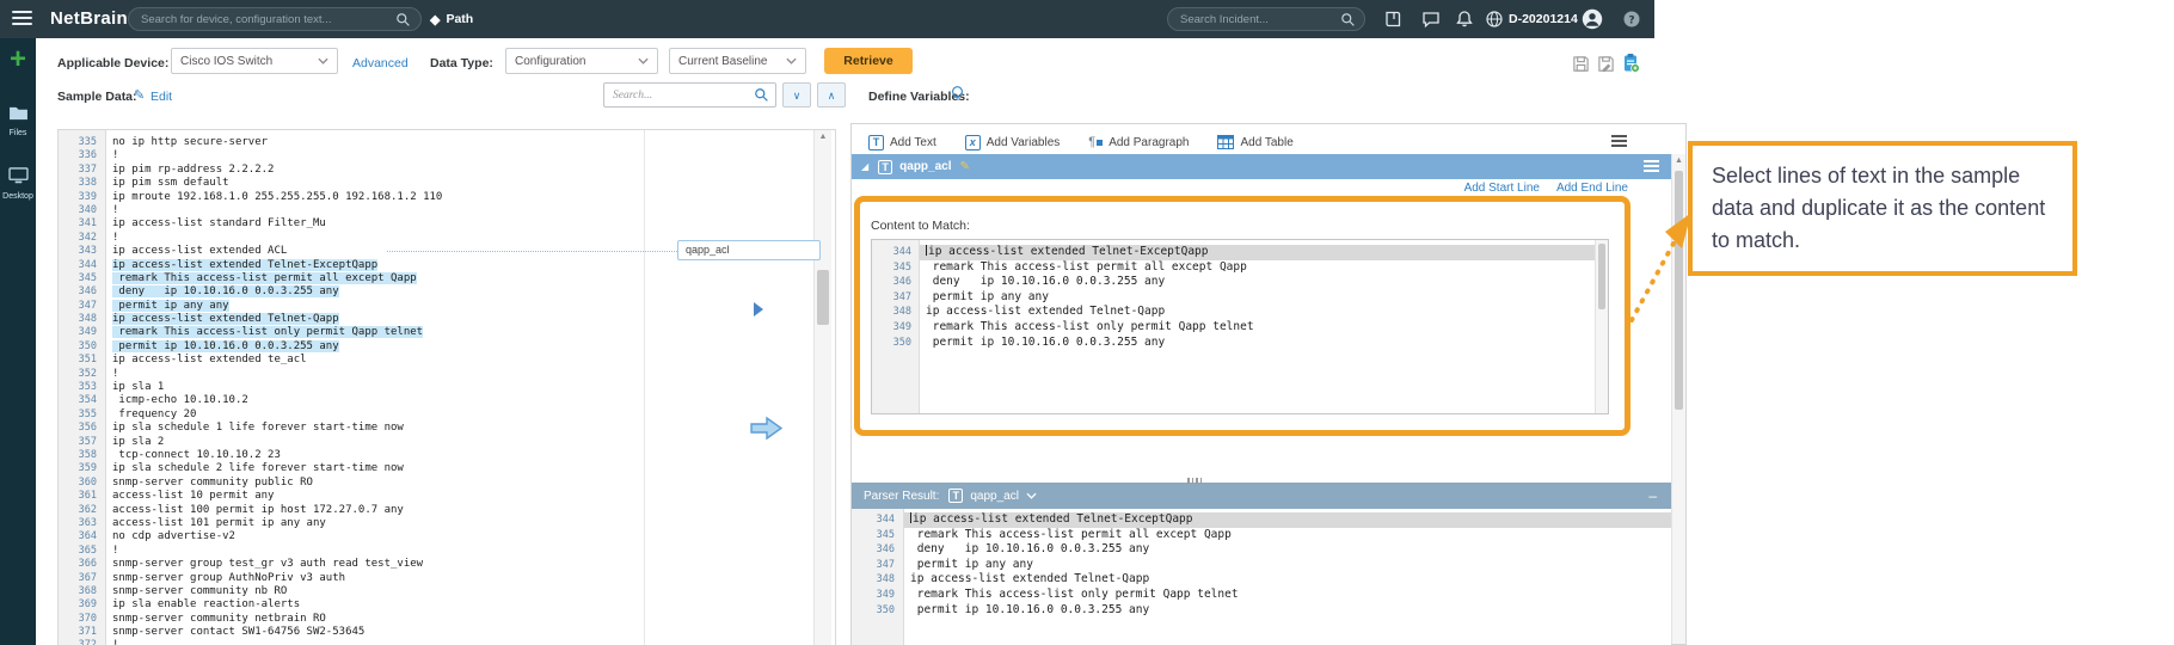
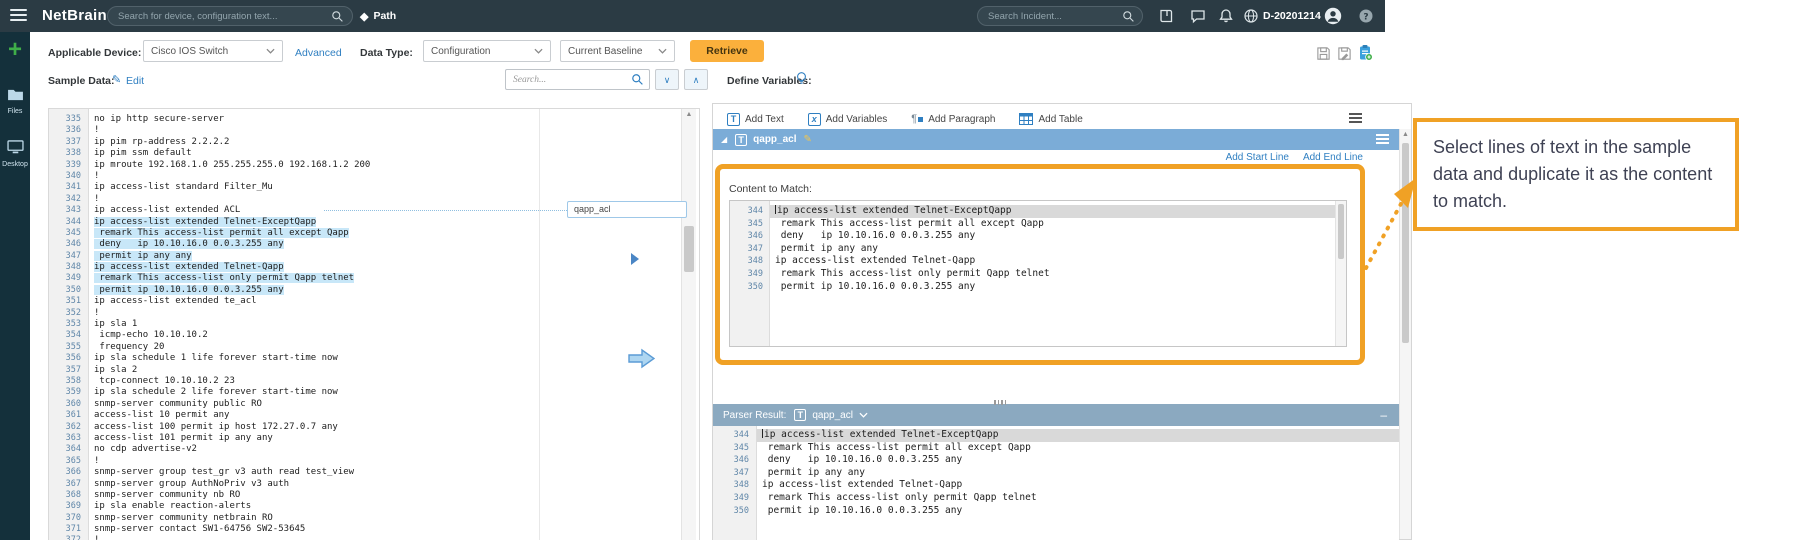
  NetBrain
  Search for device, configuration text...
  ◆
  Path
  Search Incident...
  D-20201214
  ?
  +
  Applicable Device:
  Cisco IOS Switch
  Advanced
  Data Type:
  Configuration
  Current Baseline
  Retrieve
  Sample Data:
  ✎
  Edit
  Search...
  ∨
  ∧
  Define Variables:
  335
  no ip http secure-server
  336
  !
  337
  ip pim rp-address 2.2.2.2
  338
  ip pim ssm default
  339
- ip mroute 192.168.1.0 255.255.255.0 192.168.1.2 110
+ ip mroute 192.168.1.0 255.255.255.0 192.168.1.2 200
  340
  !
  341
  ip access-list standard Filter_Mu
  342
  !
  343
  ip access-list extended ACL
  344
  ip access-list extended Telnet-ExceptQapp
  345
  remark This access-list permit all except Qapp
  346
  deny ip 10.10.16.0 0.0.3.255 any
  347
  permit ip any any
  348
  ip access-list extended Telnet-Qapp
  349
  remark This access-list only permit Qapp telnet
  350
  permit ip 10.10.16.0 0.0.3.255 any
  351
  ip access-list extended te_acl
  352
  !
  353
  ip sla 1
  354
  icmp-echo 10.10.10.2
  355
  frequency 20
  356
  ip sla schedule 1 life forever start-time now
  357
  ip sla 2
  358
  tcp-connect 10.10.10.2 23
  359
  ip sla schedule 2 life forever start-time now
  360
  snmp-server community public RO
  361
  access-list 10 permit any
  362
  access-list 100 permit ip host 172.27.0.7 any
  363
  access-list 101 permit ip any any
  364
  no cdp advertise-v2
  365
  !
  366
  snmp-server group test_gr v3 auth read test_view
  367
  snmp-server group AuthNoPriv v3 auth
  368
  snmp-server community nb RO
  369
  ip sla enable reaction-alerts
  370
  snmp-server community netbrain RO
  371
  snmp-server contact SW1-64756 SW2-53645
  qapp_acl
  T
  Add Text
  x
  Add Variables
  ¶
  Add Paragraph
  Add Table
  ◢
  T
  qapp_acl
  ✎
  Add Start Line
  Add End Line
  Content to Match:
  344
  ip access-list extended Telnet-ExceptQapp
  345
  remark This access-list permit all except Qapp
  346
  deny ip 10.10.16.0 0.0.3.255 any
  347
  permit ip any any
  348
  ip access-list extended Telnet-Qapp
  349
  remark This access-list only permit Qapp telnet
  350
  permit ip 10.10.16.0 0.0.3.255 any
  Parser Result:
  T
  qapp_acl
  –
  344
  ip access-list extended Telnet-ExceptQapp
  345
  remark This access-list permit all except Qapp
  346
  deny ip 10.10.16.0 0.0.3.255 any
  347
  permit ip any any
  348
  ip access-list extended Telnet-Qapp
  349
  remark This access-list only permit Qapp telnet
  350
  permit ip 10.10.16.0 0.0.3.255 any
  Select lines of text in the sample data and duplicate it as the content to match.
